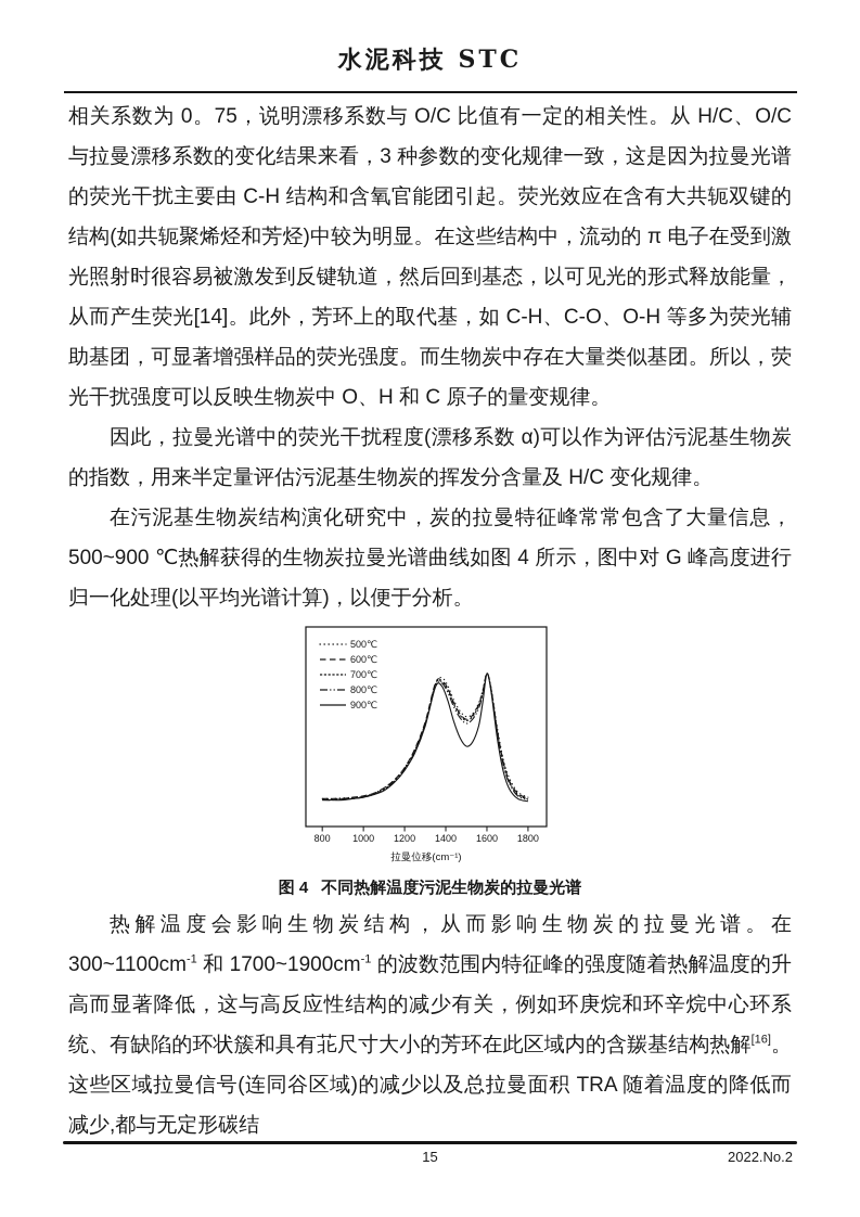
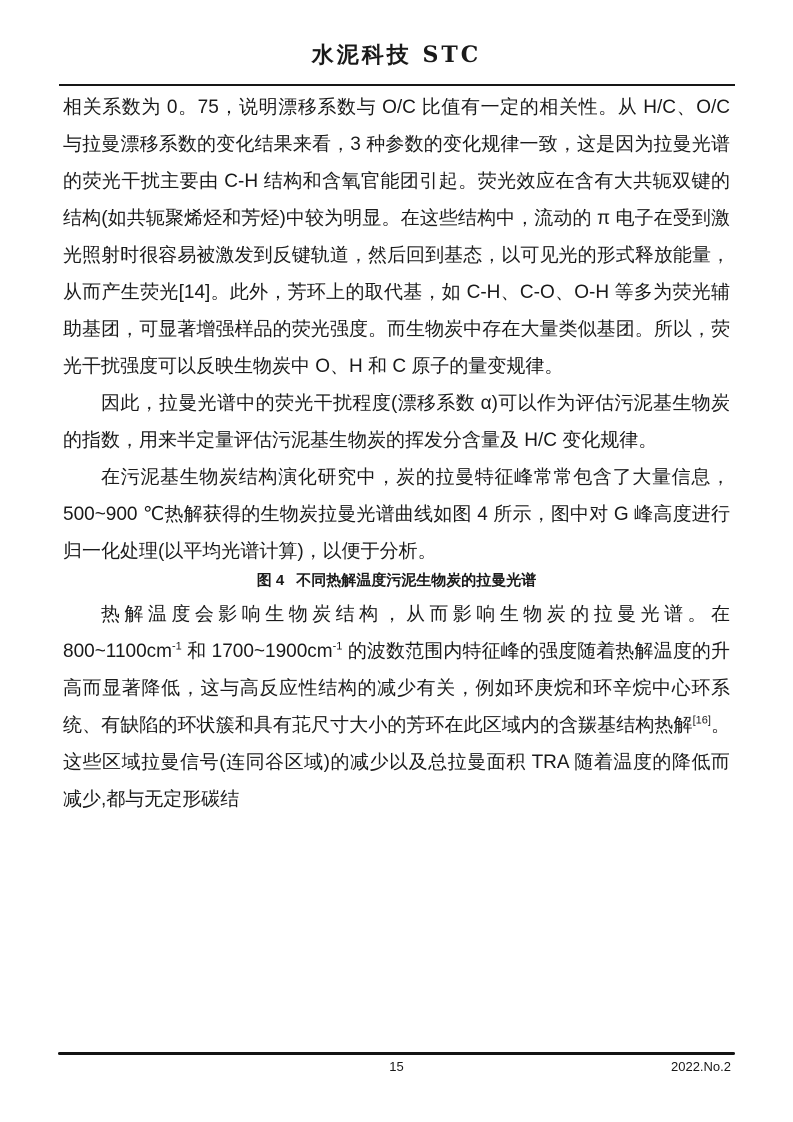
  水泥科技 STC
  相关系数为 0。75，说明漂移系数与 O/C 比值有一定的相关性。从 H/C、O/C 与拉曼漂移系数的变化结果来看，3 种参数的变化规律一致，这是因为拉曼光谱的荧光干扰主要由 C-H 结构和含氧官能团引起。荧光效应在含有大共轭双键的结构(如共轭聚烯烃和芳烃)中较为明显。在这些结构中，流动的 π 电子在受到激光照射时很容易被激发到反键轨道，然后回到基态，以可见光的形式释放能量，从而产生荧光[14]。此外，芳环上的取代基，如 C-H、C-O、O-H 等多为荧光辅助基团，可显著增强样品的荧光强度。而生物炭中存在大量类似基团。所以，荧光干扰强度可以反映生物炭中 O、H 和 C 原子的量变规律。
  因此，拉曼光谱中的荧光干扰程度(漂移系数 α)可以作为评估污泥基生物炭的指数，用来半定量评估污泥基生物炭的挥发分含量及 H/C 变化规律。
  在污泥基生物炭结构演化研究中，炭的拉曼特征峰常常包含了大量信息，500~900 ℃热解获得的生物炭拉曼光谱曲线如图 4 所示，图中对 G 峰高度进行归一化处理(以平均光谱计算)，以便于分析。
- 800
- 1000
- 1200
- 1400
- 1600
- 1800
- 拉曼位移(cm⁻¹)
- 500℃
- 600℃
- 700℃
- 800℃
- 900℃
  图 4 不同热解温度污泥生物炭的拉曼光谱
- 热解温度会影响生物炭结构，从而影响生物炭的拉曼光谱。在 300~1100cm-1 和 1700~1900cm-1 的波数范围内特征峰的强度随着热解温度的升高而显著降低，这与高反应性结构的减少有关，例如环庚烷和环辛烷中心环系统、有缺陷的环状簇和具有苝尺寸大小的芳环在此区域内的含羰基结构热解[16]。这些区域拉曼信号(连同谷区域)的减少以及总拉曼面积 TRA 随着温度的降低而减少,都与无定形碳结
+ 热解温度会影响生物炭结构，从而影响生物炭的拉曼光谱。在 800~1100cm-1 和 1700~1900cm-1 的波数范围内特征峰的强度随着热解温度的升高而显著降低，这与高反应性结构的减少有关，例如环庚烷和环辛烷中心环系统、有缺陷的环状簇和具有苝尺寸大小的芳环在此区域内的含羰基结构热解[16]。这些区域拉曼信号(连同谷区域)的减少以及总拉曼面积 TRA 随着温度的降低而减少,都与无定形碳结
  15
  2022.No.2
